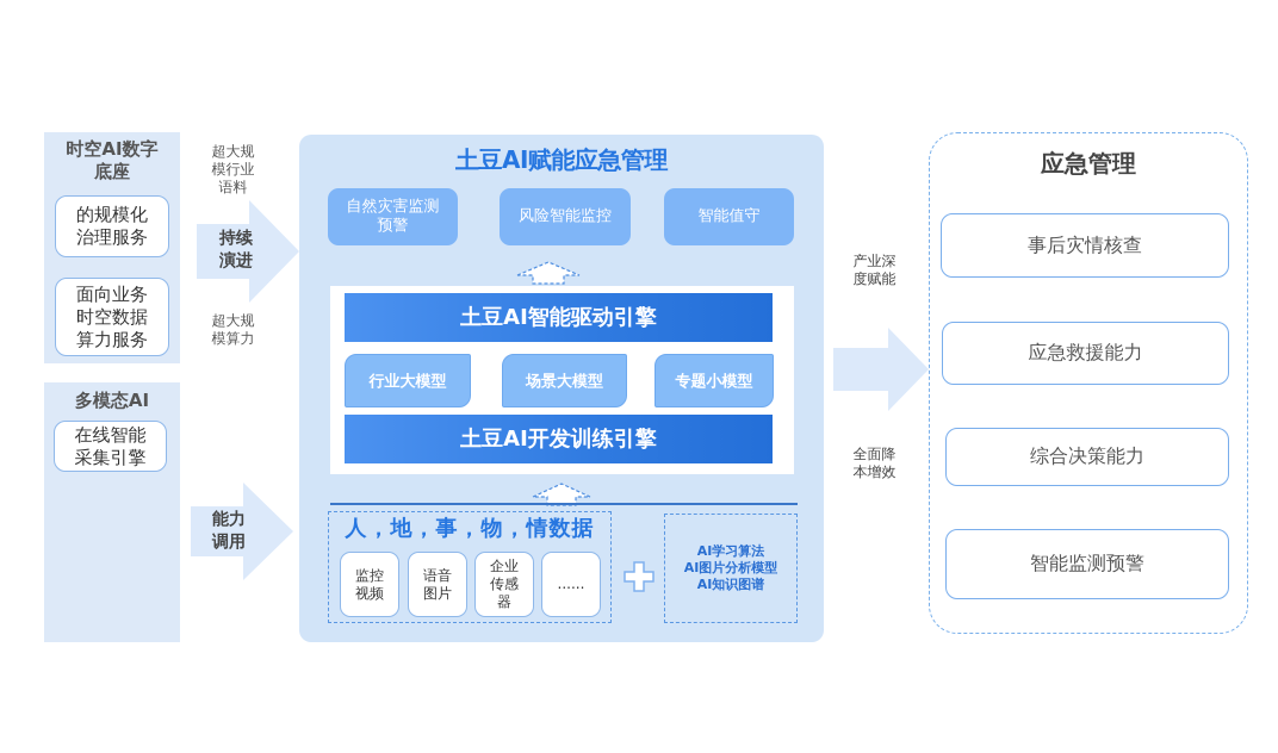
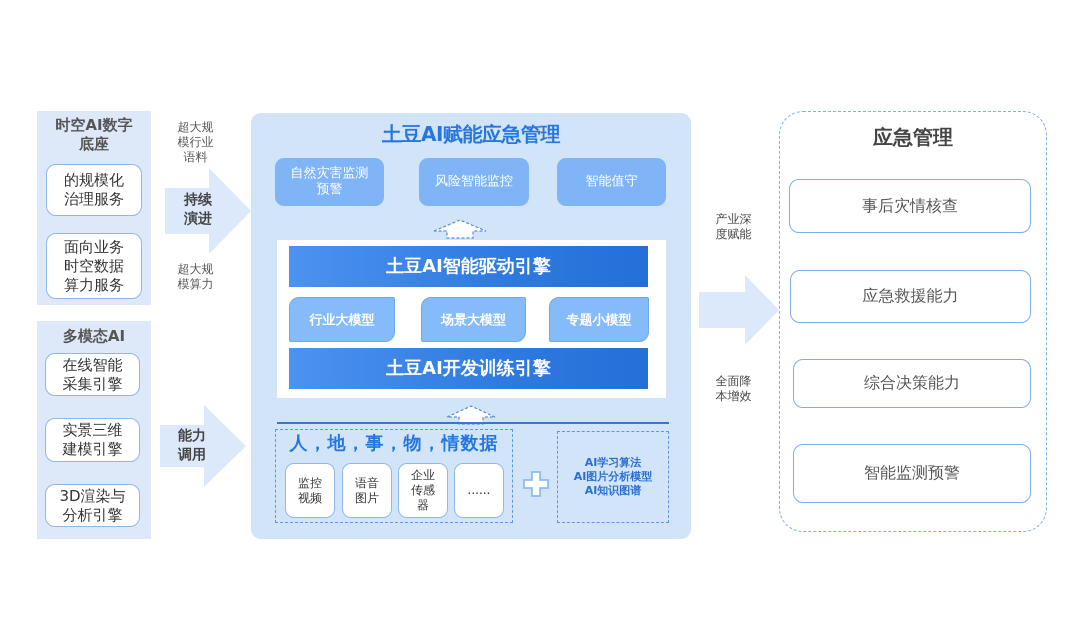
  时空AI数字
  底座
  的规模化
  治理服务
  面向业务
  时空数据
  算力服务
  多模态AI
  在线智能
  采集引擎
+ 实景三维
+ 建模引擎
+ 3D渲染与
+ 分析引擎
  超大规
  模行业
  语料
  持续
  演进
  超大规
  模算力
  能力
  调用
  土豆AI赋能应急管理
  自然灾害监测
  预警
  风险智能监控
  智能值守
  土豆AI智能驱动引擎
  行业大模型
  场景大模型
  专题小模型
  土豆AI开发训练引擎
  人，地，事，物，情数据
  监控
  视频
  语音
  图片
  企业
  传感
  器
  ......
  AI学习算法
  AI图片分析模型
  AI知识图谱
  产业深
  度赋能
  全面降
  本增效
  应急管理
  事后灾情核查
  应急救援能力
  综合决策能力
  智能监测预警
